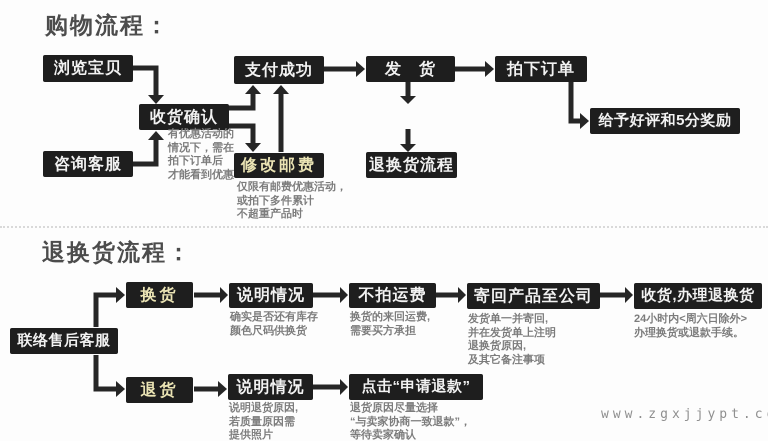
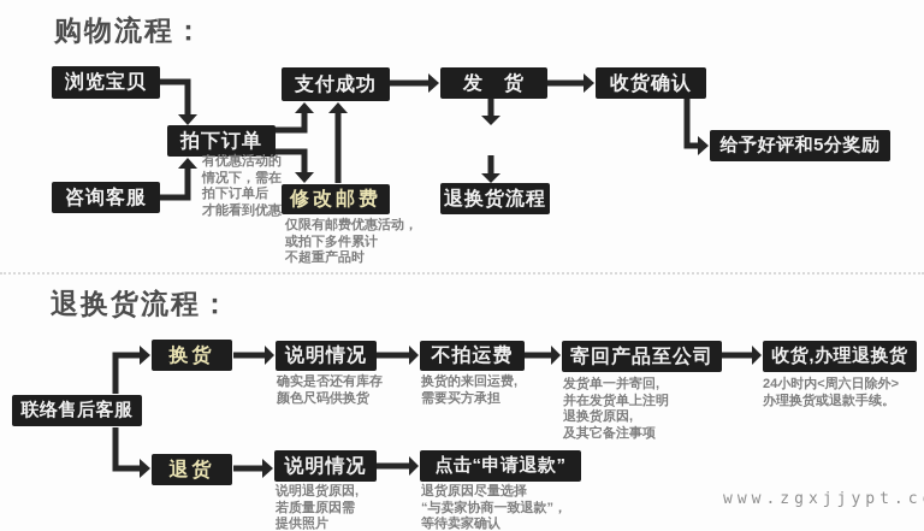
  购物流程：
  浏览宝贝
  咨询客服
- 收货确认
+ 拍下订单
  支付成功
  修改邮费
  发 货
  退换货流程
- 拍下订单
+ 收货确认
  给予好评和5分奖励
  有优惠活动的
  情况下，需在
  拍下订单后
  才能看到优惠
  仅限有邮费优惠活动，
  或拍下多件累计
  不超重产品时
  退换货流程：
  联络售后客服
  换货
  退货
  说明情况
  不拍运费
  寄回产品至公司
  收货,办理退换货
  说明情况
  点击“申请退款”
  确实是否还有库存
  颜色尺码供换货
  换货的来回运费,
  需要买方承担
  发货单一并寄回,
  并在发货单上注明
  退换货原因,
  及其它备注事项
  24小时内<周六日除外>
  办理换货或退款手续。
  说明退货原因,
  若质量原因需
  提供照片
  退货原因尽量选择
  “与卖家协商一致退款”，
  等待卖家确认
  www.zgxjjypt.c
